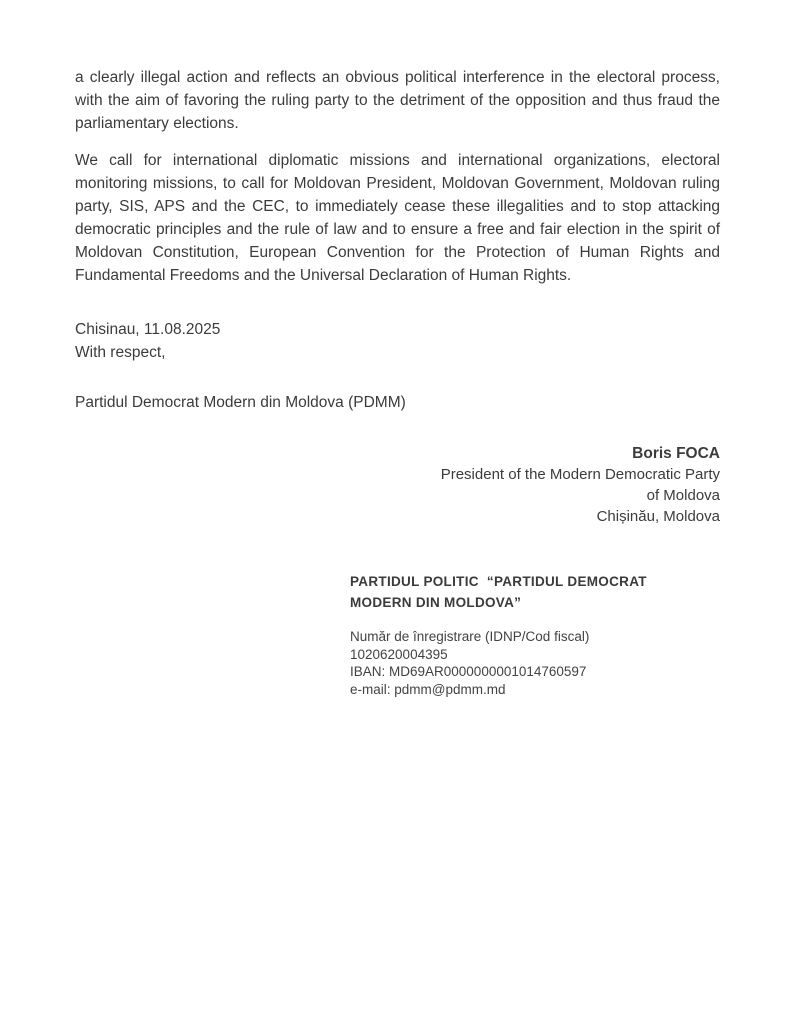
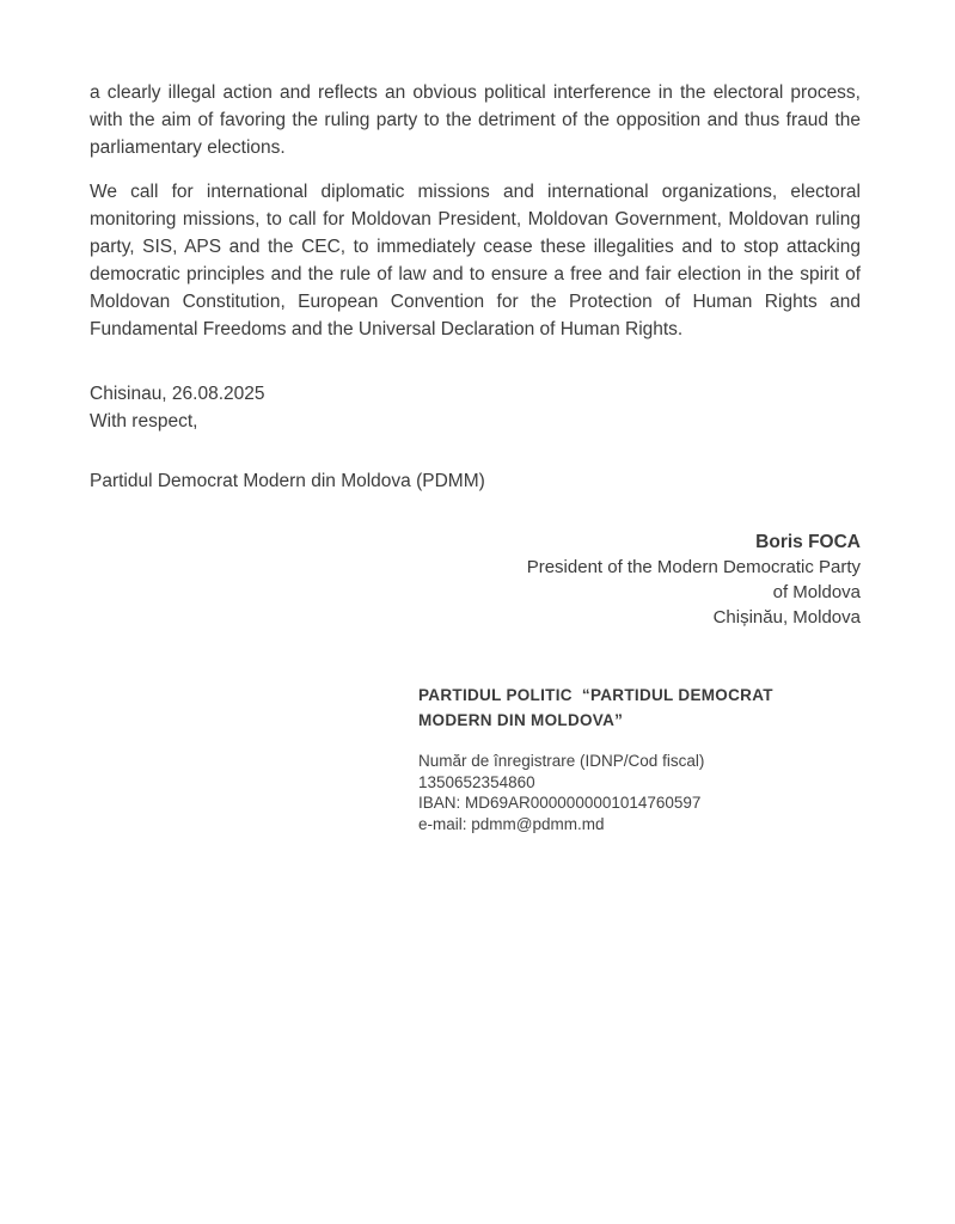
  a clearly illegal action and reflects an obvious political interference in the electoral process, with the aim of favoring the ruling party to the detriment of the opposition and thus fraud the parliamentary elections.
  We call for international diplomatic missions and international organizations, electoral monitoring missions, to call for Moldovan President, Moldovan Government, Moldovan ruling party, SIS, APS and the CEC, to immediately cease these illegalities and to stop attacking democratic principles and the rule of law and to ensure a free and fair election in the spirit of Moldovan Constitution, European Convention for the Protection of Human Rights and Fundamental Freedoms and the Universal Declaration of Human Rights.
- Chisinau, 11.08.2025
+ Chisinau, 26.08.2025
  With respect,
  Partidul Democrat Modern din Moldova (PDMM)
  Boris FOCA
  President of the Modern Democratic Party
  of Moldova
  Chișinău, Moldova
  PARTIDUL POLITIC “PARTIDUL DEMOCRAT MODERN DIN MOLDOVA”
  Număr de înregistrare (IDNP/Cod fiscal)
- 1020620004395
+ 1350652354860
  IBAN: MD69AR0000000001014760597
  e-mail: pdmm@pdmm.md
